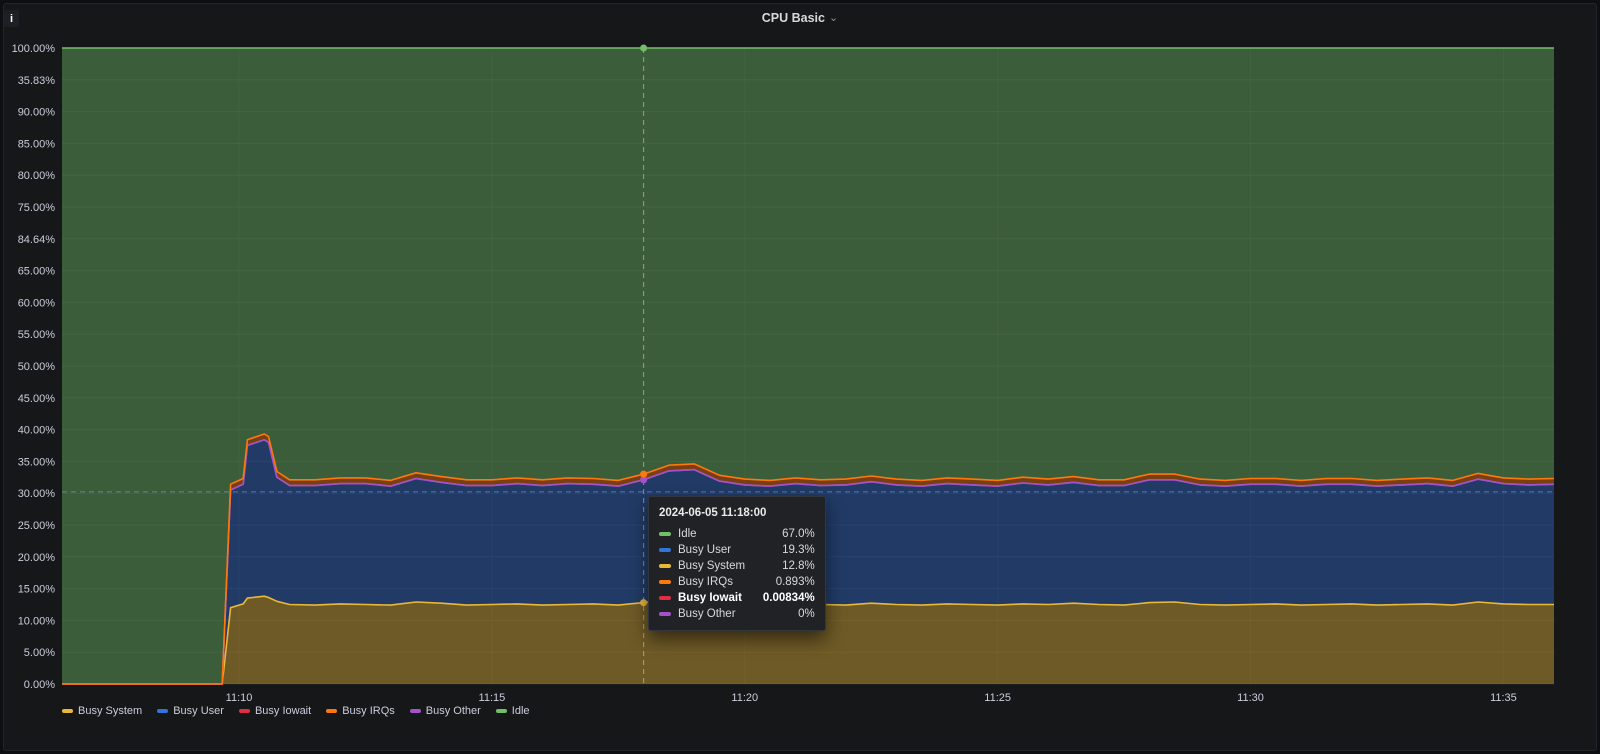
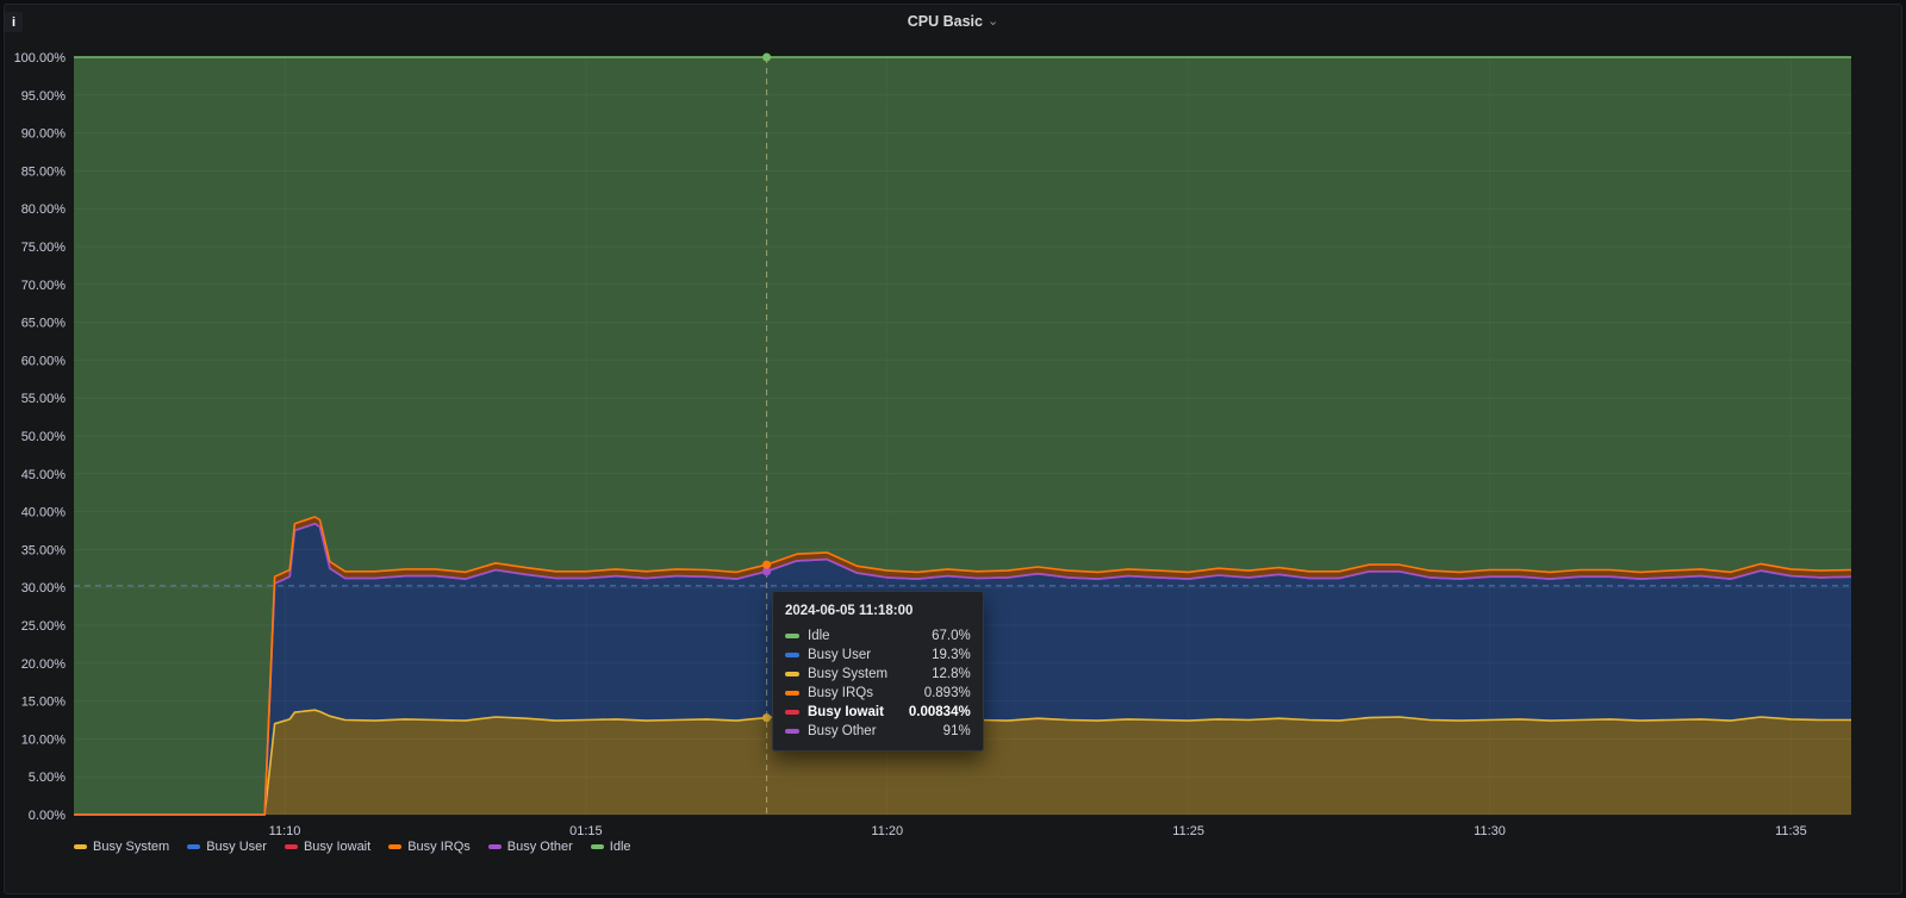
  i
  CPU Basic ⌄
  0.00%
  5.00%
  10.00%
  15.00%
  20.00%
  25.00%
  30.00%
  35.00%
  40.00%
  45.00%
  50.00%
  55.00%
  60.00%
  65.00%
- 84.64%
+ 70.00%
  75.00%
  80.00%
  85.00%
  90.00%
- 35.83%
+ 95.00%
  100.00%
  11:10
- 11:15
+ 01:15
  11:20
  11:25
  11:30
  11:35
  2024-06-05 11:18:00
  Idle
  67.0%
  Busy User
  19.3%
  Busy System
  12.8%
  Busy IRQs
  0.893%
  Busy Iowait
  0.00834%
  Busy Other
- 0%
+ 91%
  Busy System
  Busy User
  Busy Iowait
  Busy IRQs
  Busy Other
  Idle
